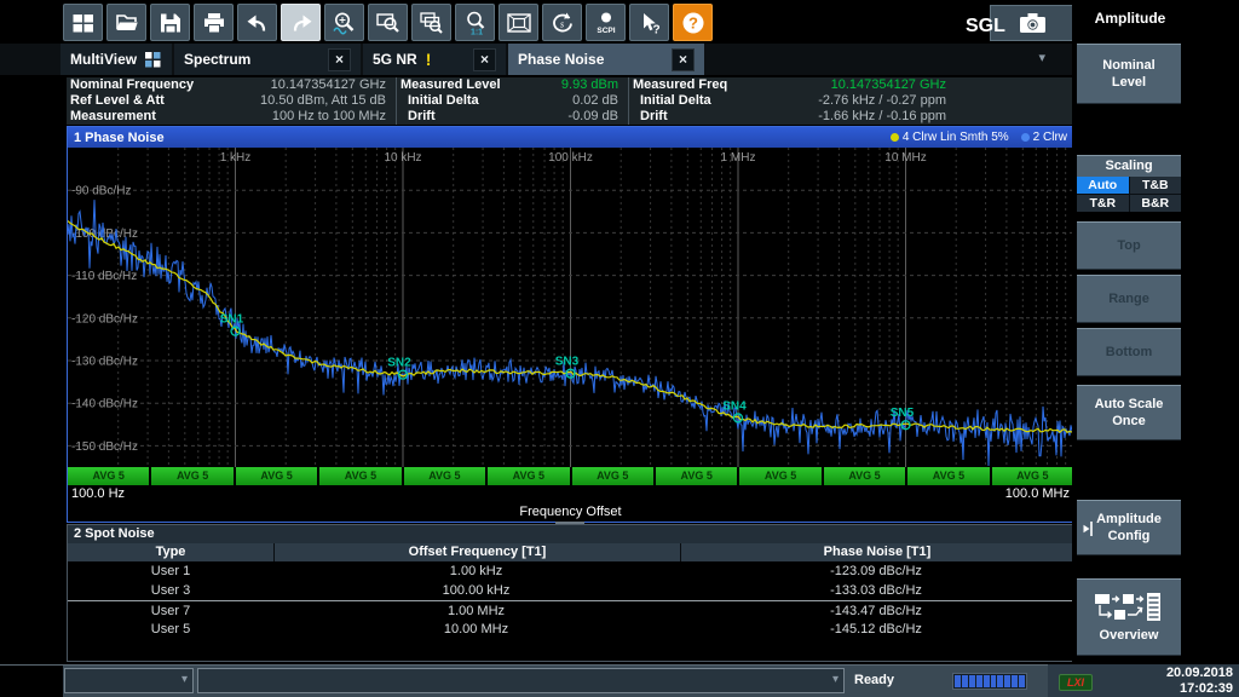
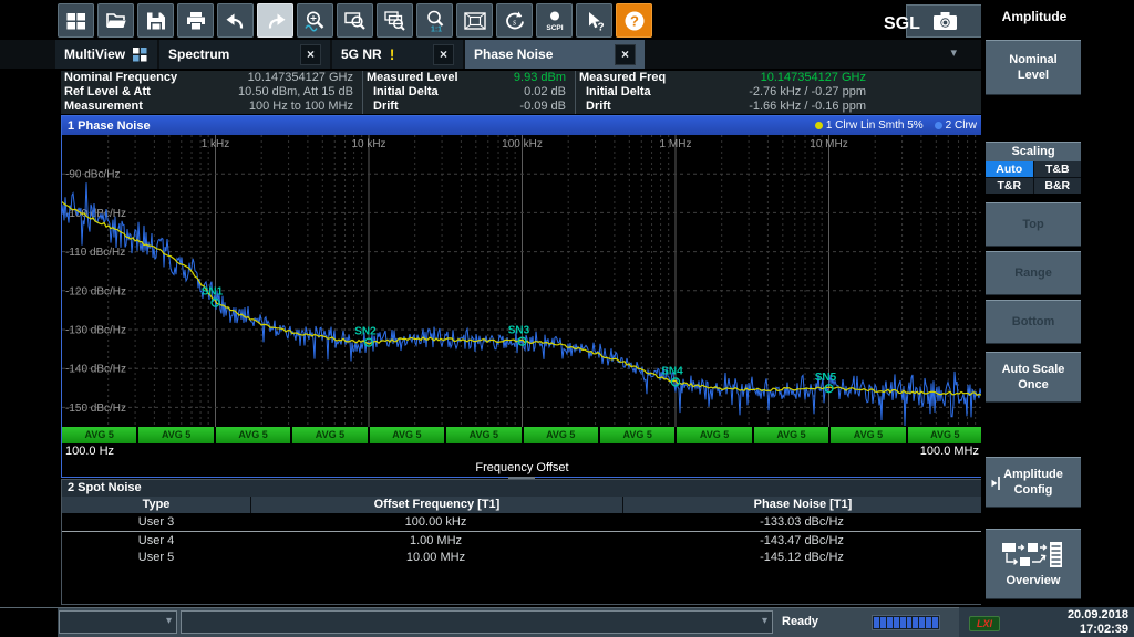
  s
  ?
  ?
  MultiView
  Spectrum
  ×
  5G NR
  !
  ×
  Phase Noise
  ×
  ▾
  Nominal Frequency
  10.147354127 GHz
  Ref Level & Att
  10.50 dBm, Att 15 dB
  Measurement
  100 Hz to 100 MHz
  Measured Level
  9.93 dBm
  Initial Delta
  0.02 dB
  Drift
  -0.09 dB
  Measured Freq
  10.147354127 GHz
  Initial Delta
  -2.76 kHz / -0.27 ppm
  Drift
  -1.66 kHz / -0.16 ppm
  SGL
  1 Phase Noise
- 4 Clrw Lin Smth 5%
+ 1 Clrw Lin Smth 5%
  2 Clrw
  1 kHz
  10 kHz
  100 kHz
  1 MHz
  10 MHz
  -90 dBc/Hz
  -110 dBc/Hz
  -120 dBc/Hz
  -130 dBc/Hz
  -140 dBc/Hz
  -150 dBc/Hz
  SN1
  SN2
  SN3
  SN4
  SN5
  AVG 5
  AVG 5
  AVG 5
  AVG 5
  AVG 5
  AVG 5
  AVG 5
  AVG 5
  AVG 5
  AVG 5
  AVG 5
  AVG 5
  100.0 Hz
  100.0 MHz
  Frequency Offset
  2 Spot Noise
  Type
  Offset Frequency [T1]
  Phase Noise [T1]
- User 1
- 1.00 kHz
- -123.09 dBc/Hz
  User 3
  100.00 kHz
  -133.03 dBc/Hz
- User 7
+ User 4
  1.00 MHz
  -143.47 dBc/Hz
  User 5
  10.00 MHz
  -145.12 dBc/Hz
  ▾
  ▾
  Ready
  LXI
  20.09.2018
  17:02:39
  Amplitude
  Nominal
  Level
  Scaling
  Auto
  T&B
  T&R
  B&R
  Top
  Range
  Bottom
  Auto Scale
  Once
  Amplitude
  Config
  Overview
